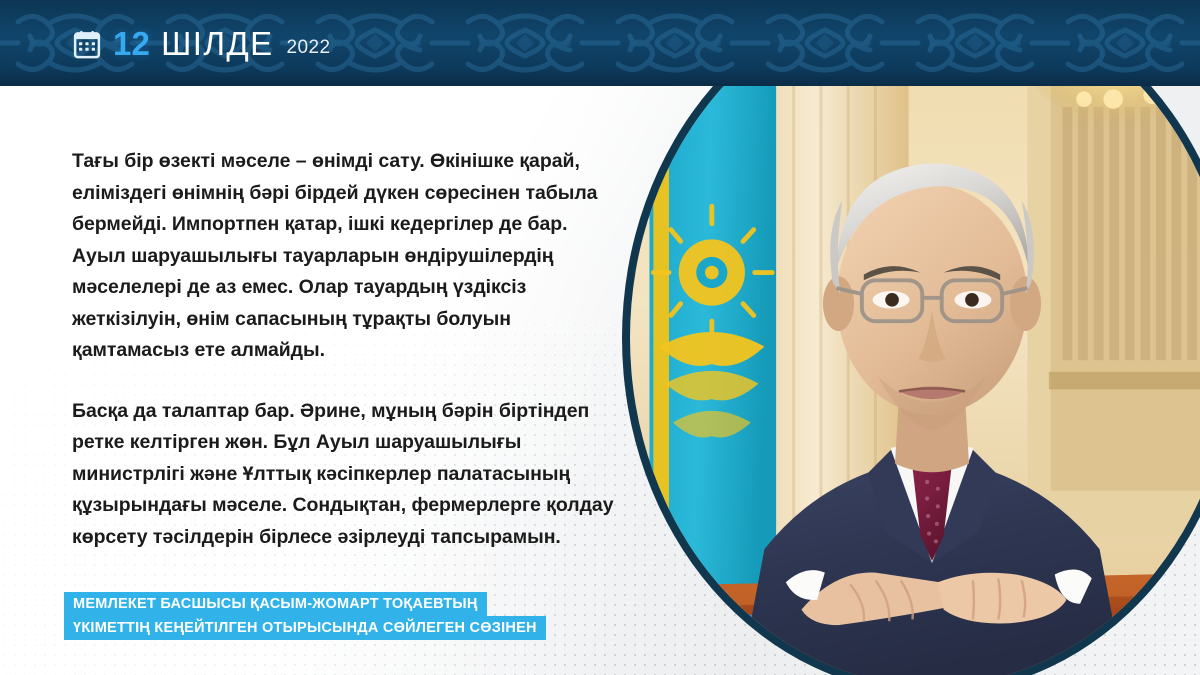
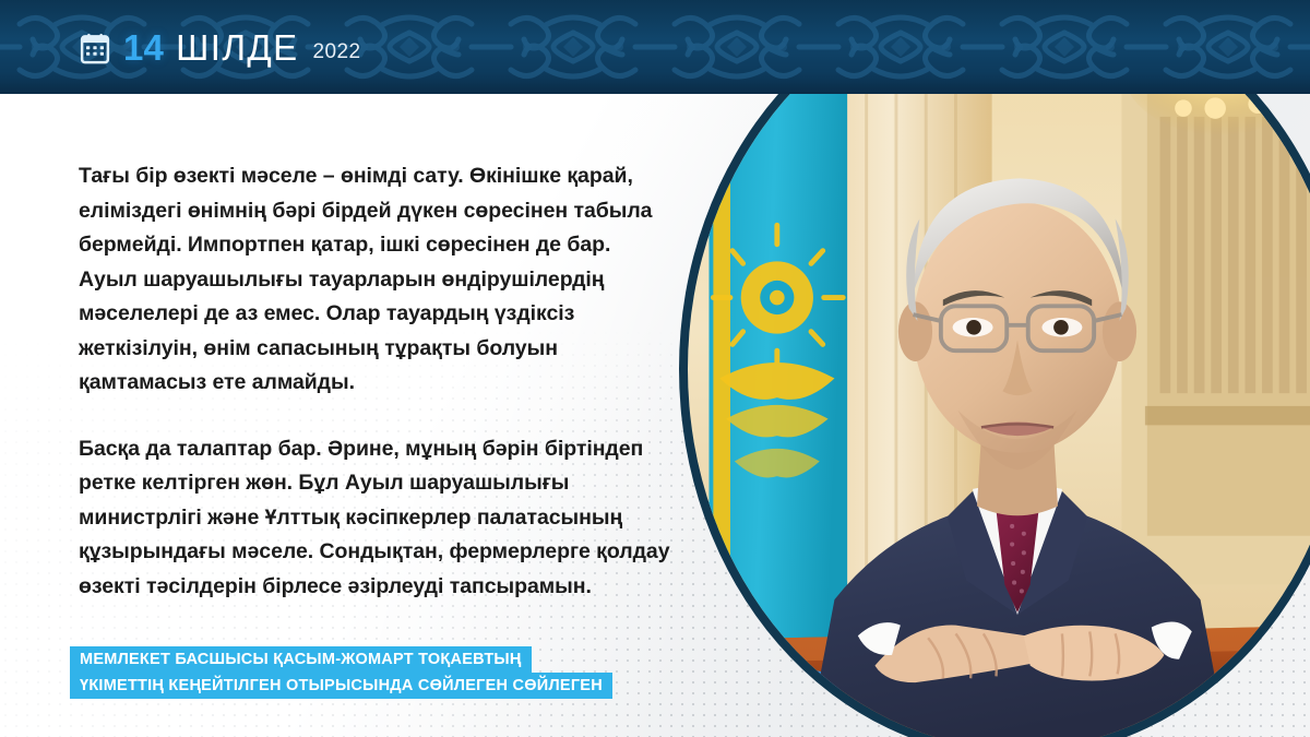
- 12
+ 14
  ШІЛДЕ
  2022
- Тағы бір өзекті мәселе – өнімді сату. Өкінішке қарай, еліміздегі өнімнің бәрі бірдей дүкен сөресінен табыла бермейді. Импортпен қатар, ішкі кедергілер де бар. Ауыл шаруашылығы тауарларын өндірушілердің мәселелері де аз емес. Олар тауардың үздіксіз жеткізілуін, өнім сапасының тұрақты болуын қамтамасыз ете алмайды.
+ Тағы бір өзекті мәселе – өнімді сату. Өкінішке қарай, еліміздегі өнімнің бәрі бірдей дүкен сөресінен табыла бермейді. Импортпен қатар, ішкі сөресінен де бар. Ауыл шаруашылығы тауарларын өндірушілердің мәселелері де аз емес. Олар тауардың үздіксіз жеткізілуін, өнім сапасының тұрақты болуын қамтамасыз ете алмайды.
- Басқа да талаптар бар. Әрине, мұның бәрін біртіндеп ретке келтірген жөн. Бұл Ауыл шаруашылығы министрлігі және Ұлттық кәсіпкерлер палатасының құзырындағы мәселе. Сондықтан, фермерлерге қолдау көрсету тәсілдерін бірлесе әзірлеуді тапсырамын.
+ Басқа да талаптар бар. Әрине, мұның бәрін біртіндеп ретке келтірген жөн. Бұл Ауыл шаруашылығы министрлігі және Ұлттық кәсіпкерлер палатасының құзырындағы мәселе. Сондықтан, фермерлерге қолдау өзекті тәсілдерін бірлесе әзірлеуді тапсырамын.
  МЕМЛЕКЕТ БАСШЫСЫ ҚАСЫМ-ЖОМАРТ ТОҚАЕВТЫҢ
- ҮКІМЕТТІҢ КЕҢЕЙТІЛГЕН ОТЫРЫСЫНДА СӨЙЛЕГЕН СӨЗІНЕН
+ ҮКІМЕТТІҢ КЕҢЕЙТІЛГЕН ОТЫРЫСЫНДА СӨЙЛЕГЕН СӨЙЛЕГЕН
